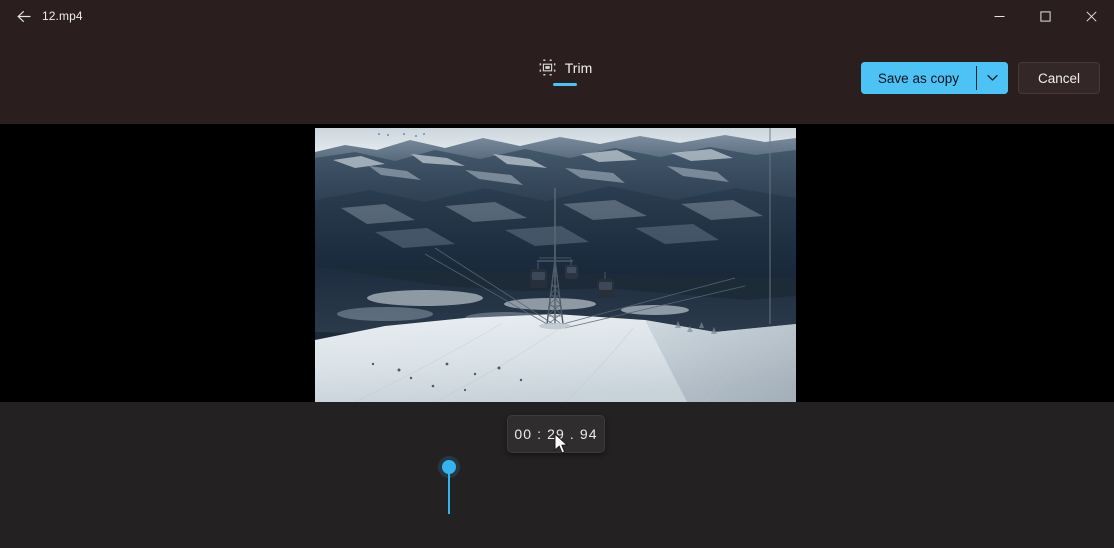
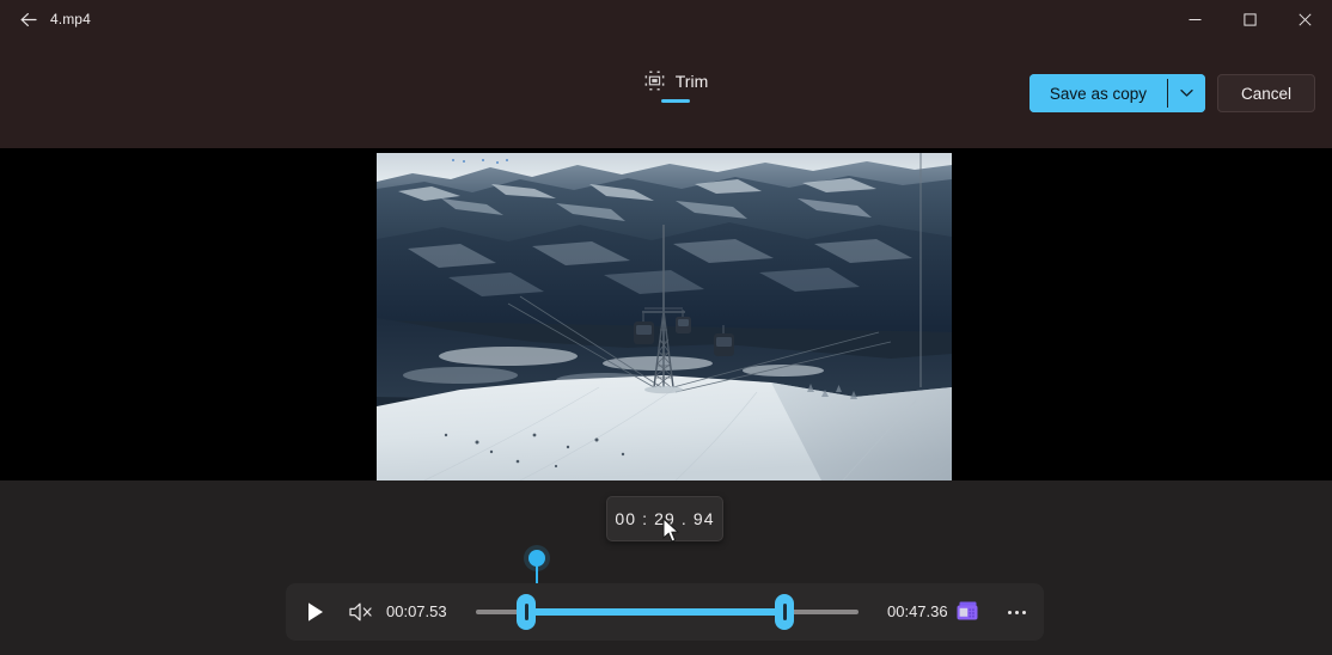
- 12.mp4
+ 4.mp4
  Trim
  Save as copy
  Cancel
  00 : 29 . 94
+ 00:07.53
+ 00:47.36
